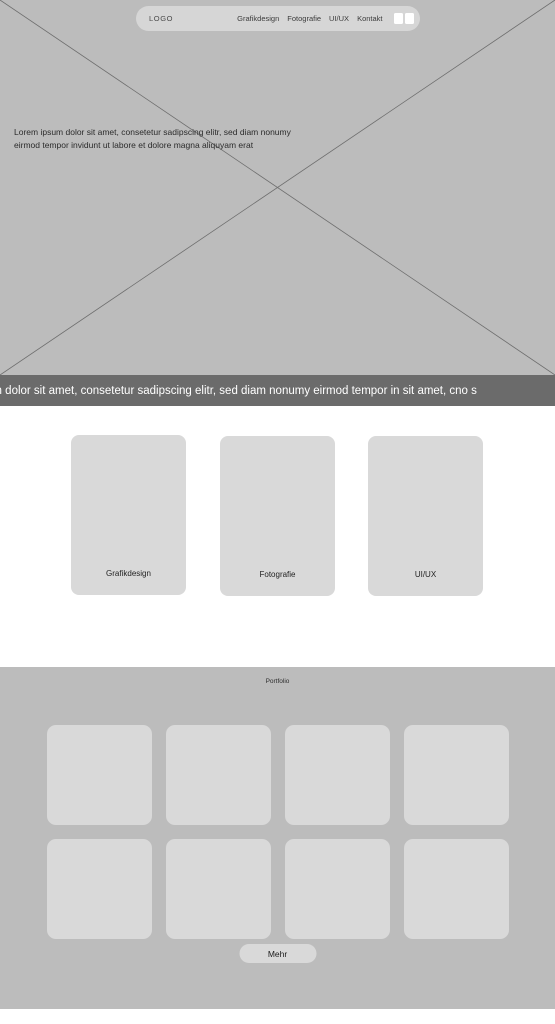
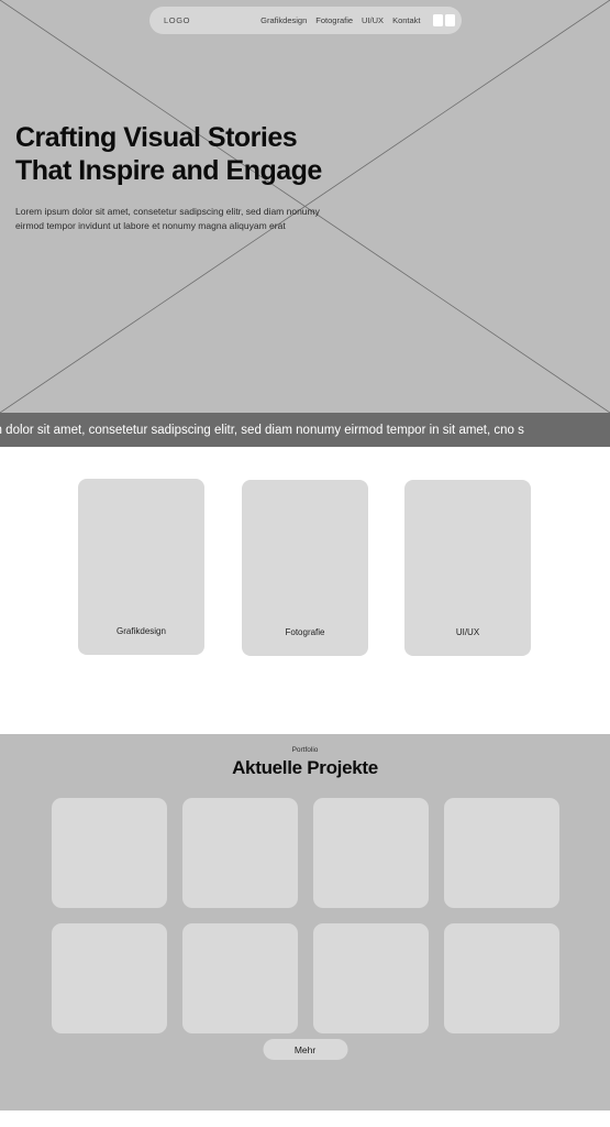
  LOGO
  Grafikdesign
  Fotografie
  UI/UX
  Kontakt
+ Crafting Visual Stories That Inspire and Engage
- Lorem ipsum dolor sit amet, consetetur sadipscing elitr, sed diam nonumy eirmod tempor invidunt ut labore et dolore magna aliquyam erat
+ Lorem ipsum dolor sit amet, consetetur sadipscing elitr, sed diam nonumy eirmod tempor invidunt ut labore et nonumy magna aliquyam erat
  dolor sit amet, consetetur sadipscing elitr, sed diam nonumy eirmod tempor in sit amet, cno s
  Grafikdesign
  Fotografie
  UI/UX
+ Aktuelle Projekte
  Mehr
